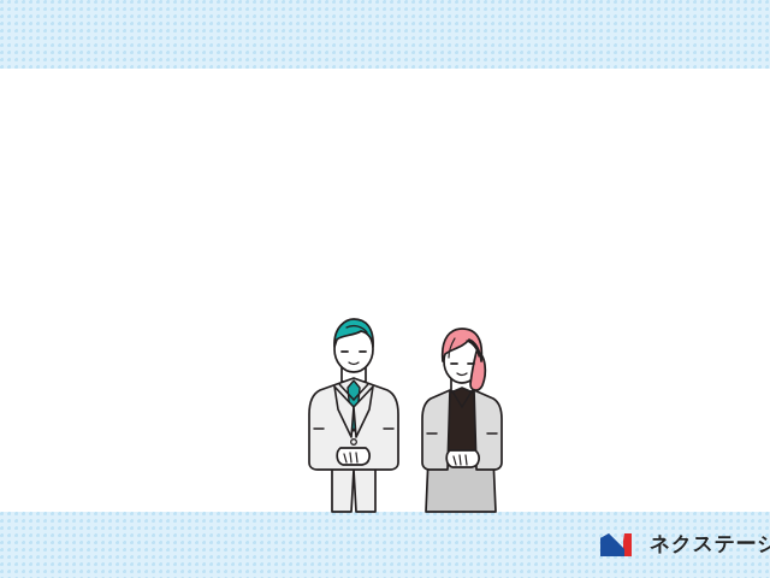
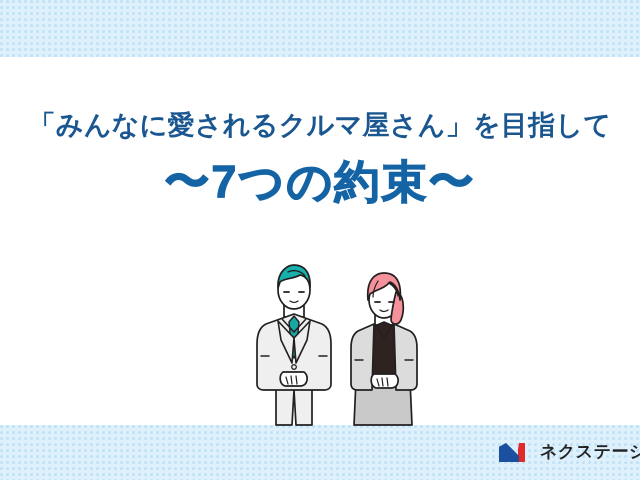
+ 「みんなに愛されるクルマ屋さん」を目指して
+ 〜7つの約束〜
  ネクステージ
